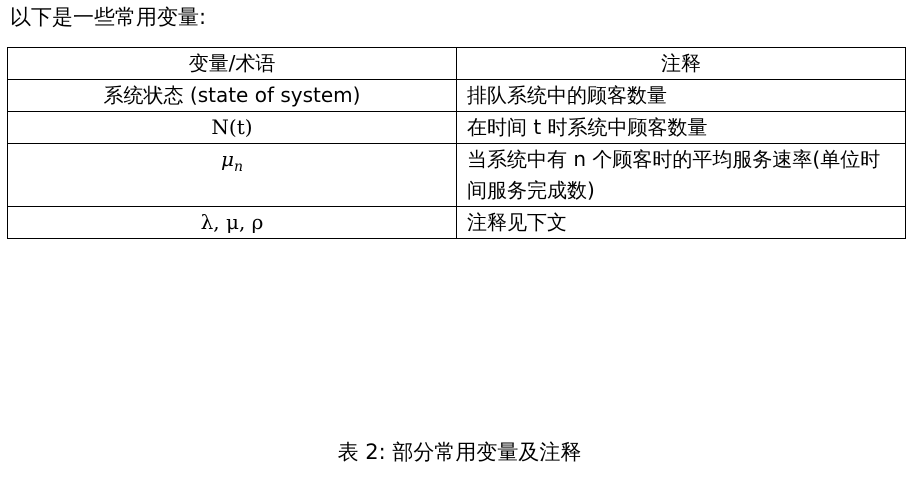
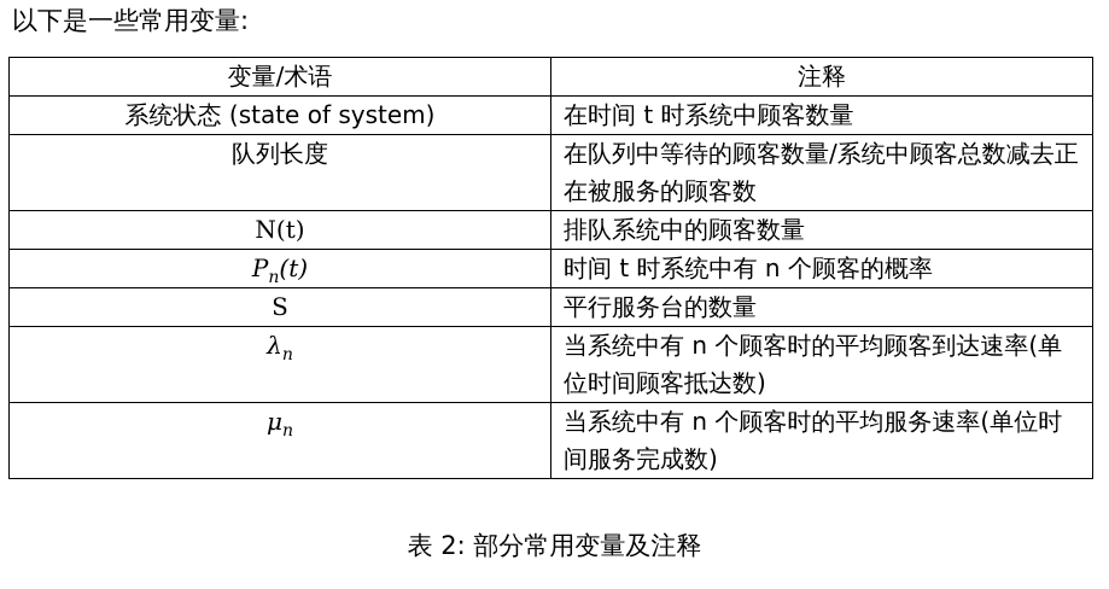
  以下是一些常用变量:
  变量/术语	注释
- 系统状态 (state of system)	排队系统中的顾客数量
+ 系统状态 (state of system)	在时间 t 时系统中顾客数量
+ 队列长度	在队列中等待的顾客数量/系统中顾客总数减去正在被服务的顾客数
- N(t)	在时间 t 时系统中顾客数量
+ N(t)	排队系统中的顾客数量
+ Pn(t)	时间 t 时系统中有 n 个顾客的概率
+ S	平行服务台的数量
+ λn	当系统中有 n 个顾客时的平均顾客到达速率(单位时间顾客抵达数)
  μn	当系统中有 n 个顾客时的平均服务速率(单位时间服务完成数)
- λ, μ, ρ	注释见下文
  表 2: 部分常用变量及注释
